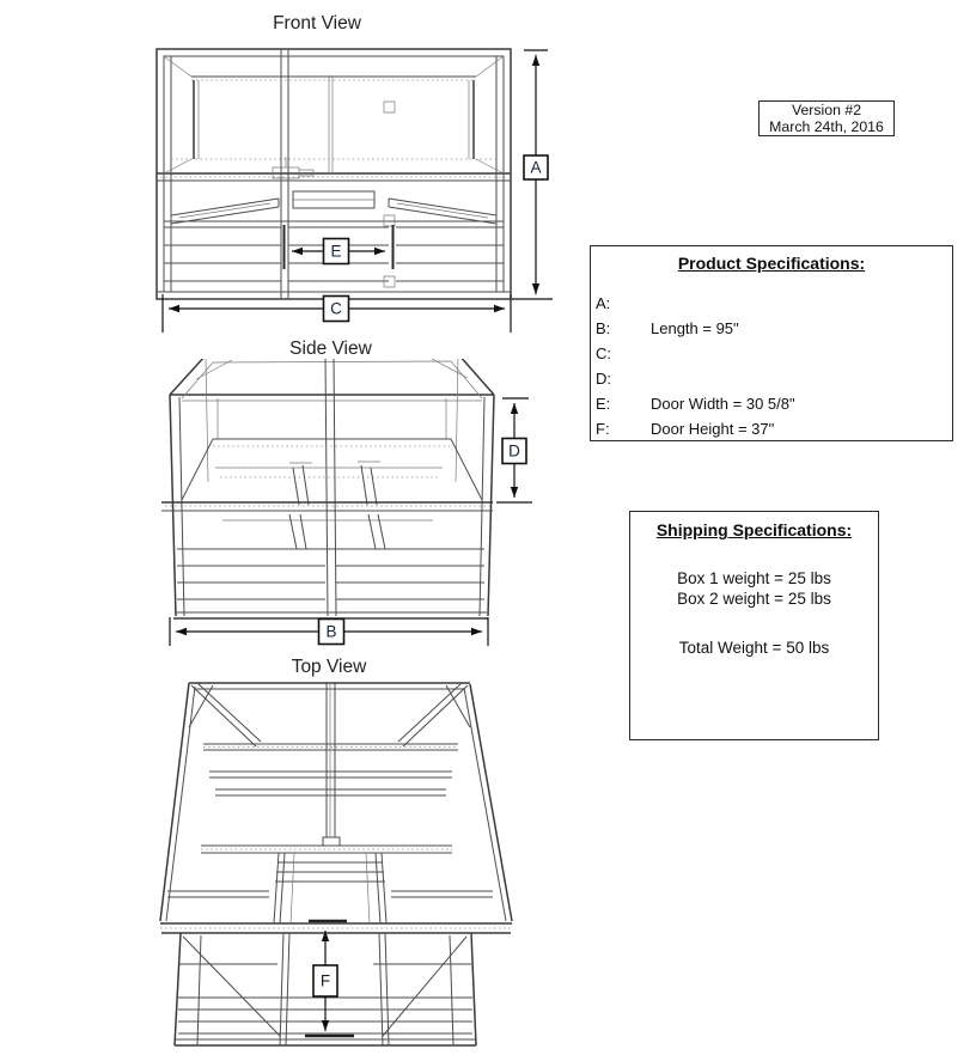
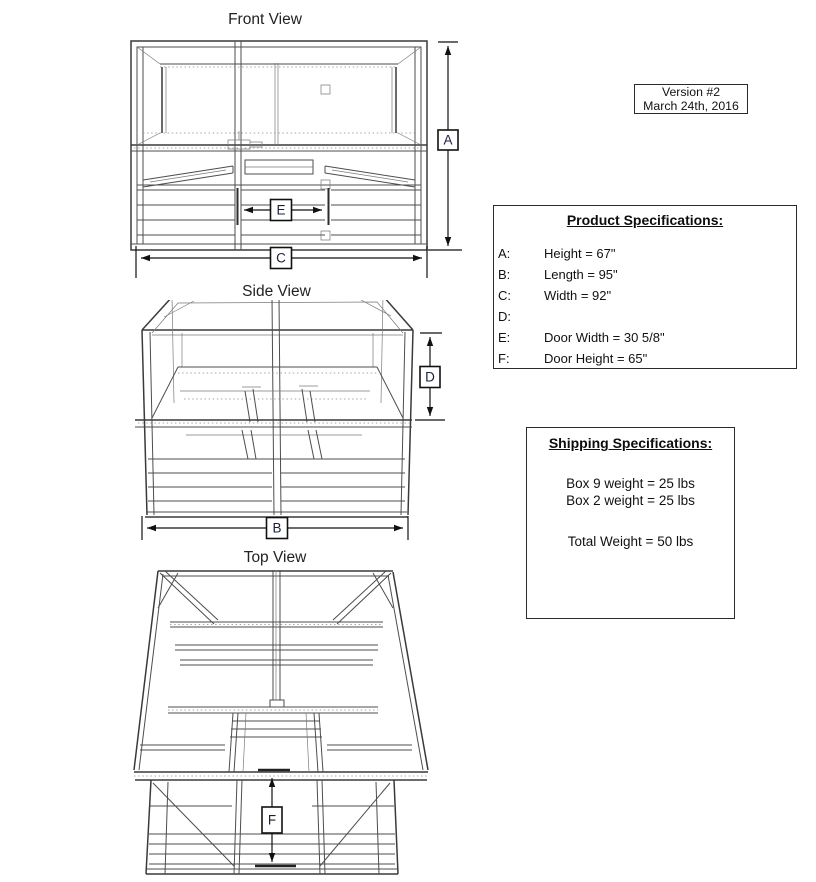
  Front View
  A
  C
  E
  Side View
  D
  B
  Top View
  F
  Version #2
  March 24th, 2016
  Product Specifications:
  A:
+ Height = 67"
  B:
  Length = 95"
  C:
+ Width = 92"
  D:
  E:
  Door Width = 30 5/8"
  F:
- Door Height = 37"
+ Door Height = 65"
  Shipping Specifications:
- Box 1 weight = 25 lbs
+ Box 9 weight = 25 lbs
  Box 2 weight = 25 lbs
  Total Weight = 50 lbs
